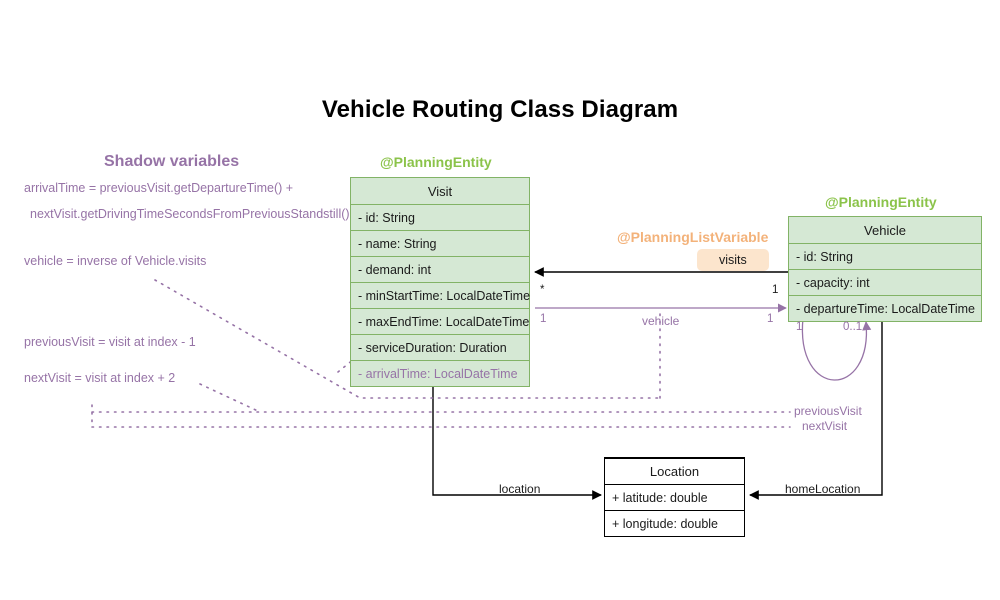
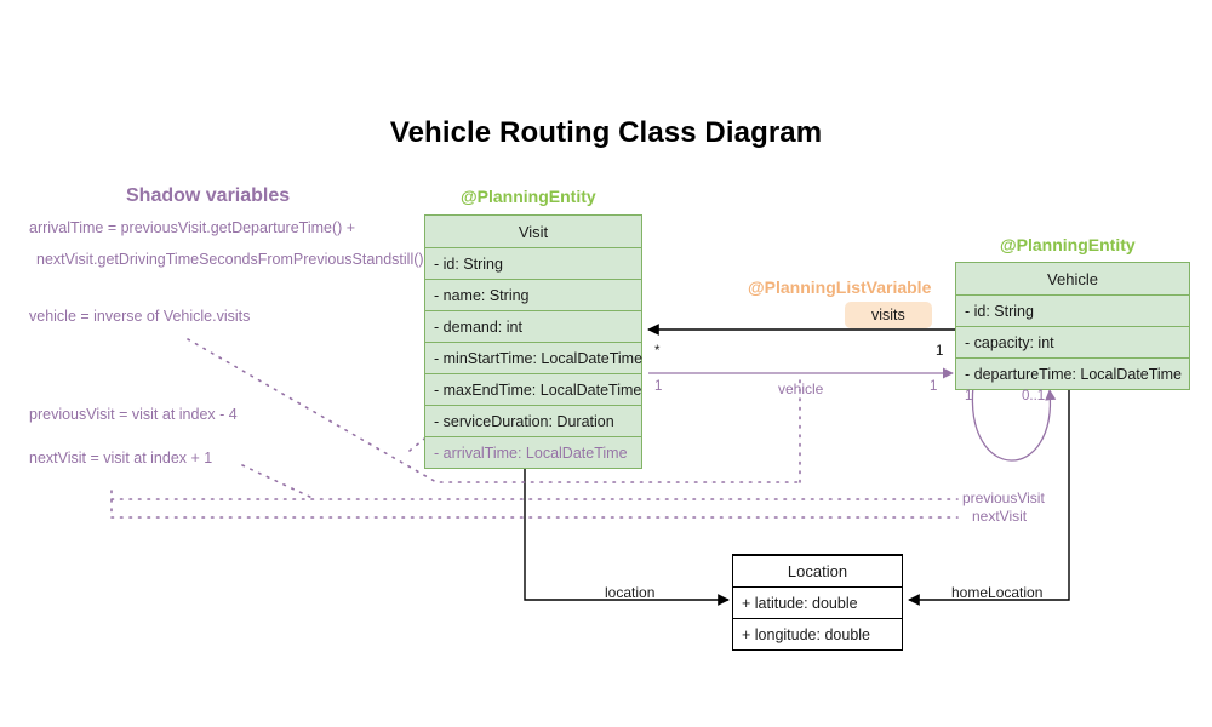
  Vehicle Routing Class Diagram
  Shadow variables
  arrivalTime = previousVisit.getDepartureTime() +
  nextVisit.getDrivingTimeSecondsFromPreviousStandstill()
  vehicle = inverse of Vehicle.visits
- previousVisit = visit at index - 1
+ previousVisit = visit at index - 4
- nextVisit = visit at index + 2
+ nextVisit = visit at index + 1
  @PlanningEntity
  Visit
  - id: String
  - name: String
  - demand: int
  - minStartTime: LocalDateTime
  - maxEndTime: LocalDateTime
  - serviceDuration: Duration
  - arrivalTime: LocalDateTime
  @PlanningEntity
  Vehicle
  - id: String
  - capacity: int
  - departureTime: LocalDateTime
  Location
  + latitude: double
  + longitude: double
  @PlanningListVariable
  visits
  *
  1
  1
  1
  vehicle
  1
  0..1
  previousVisit
  nextVisit
  location
  homeLocation
